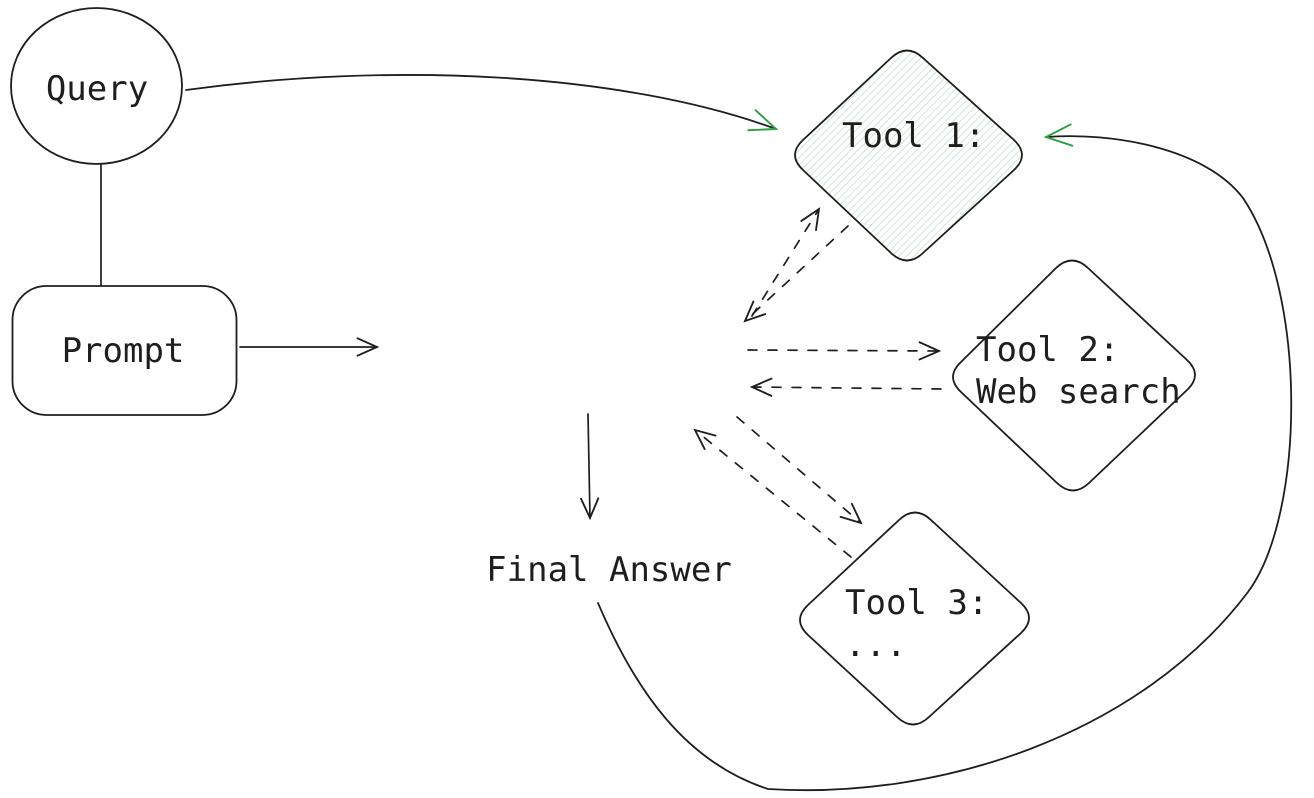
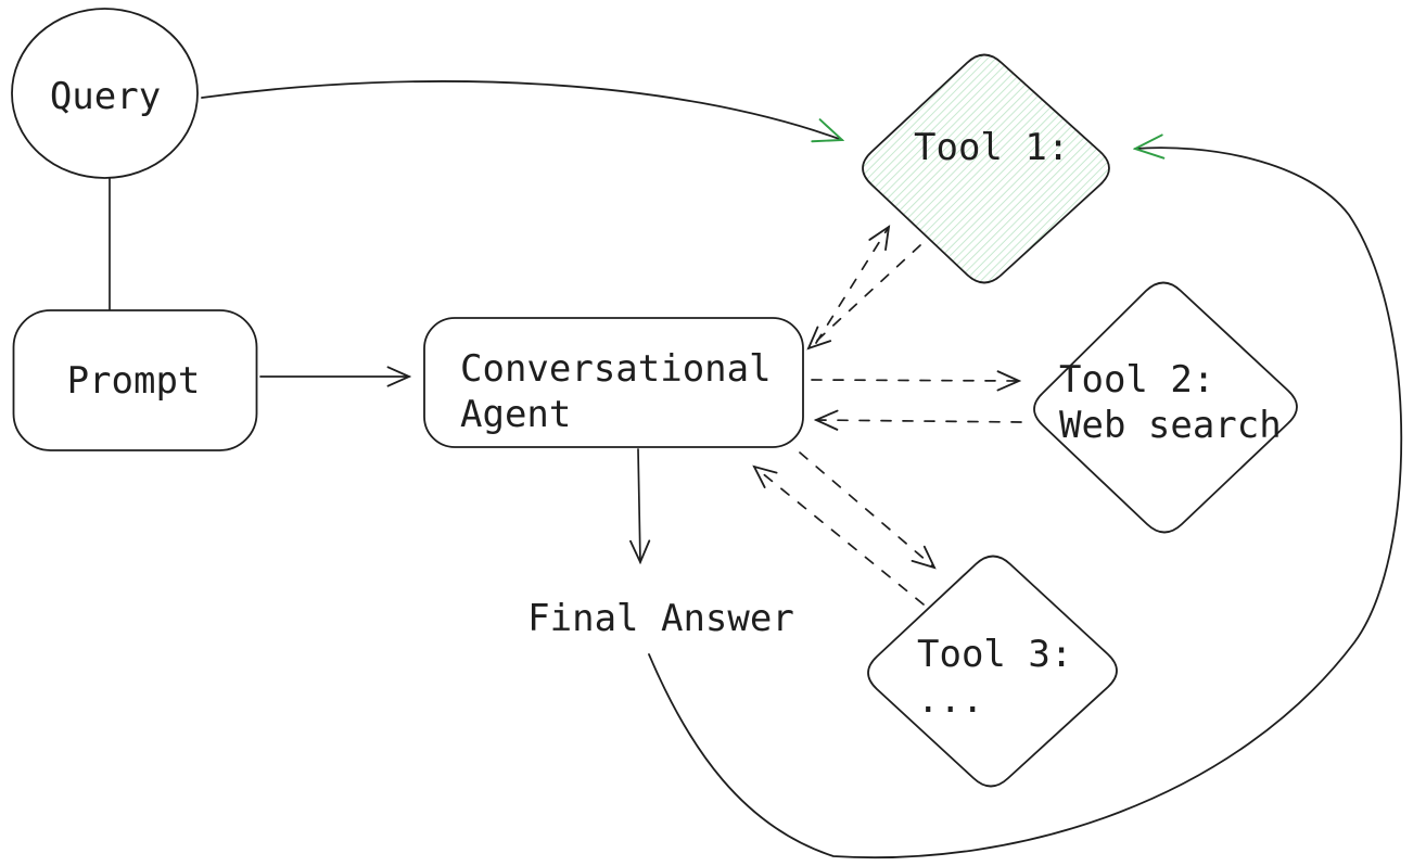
  Query
  Prompt
+ Conversational
+ Agent
  Tool 1:
  Tool 2:
  Web search
  Tool 3:
  ...
  Final Answer
